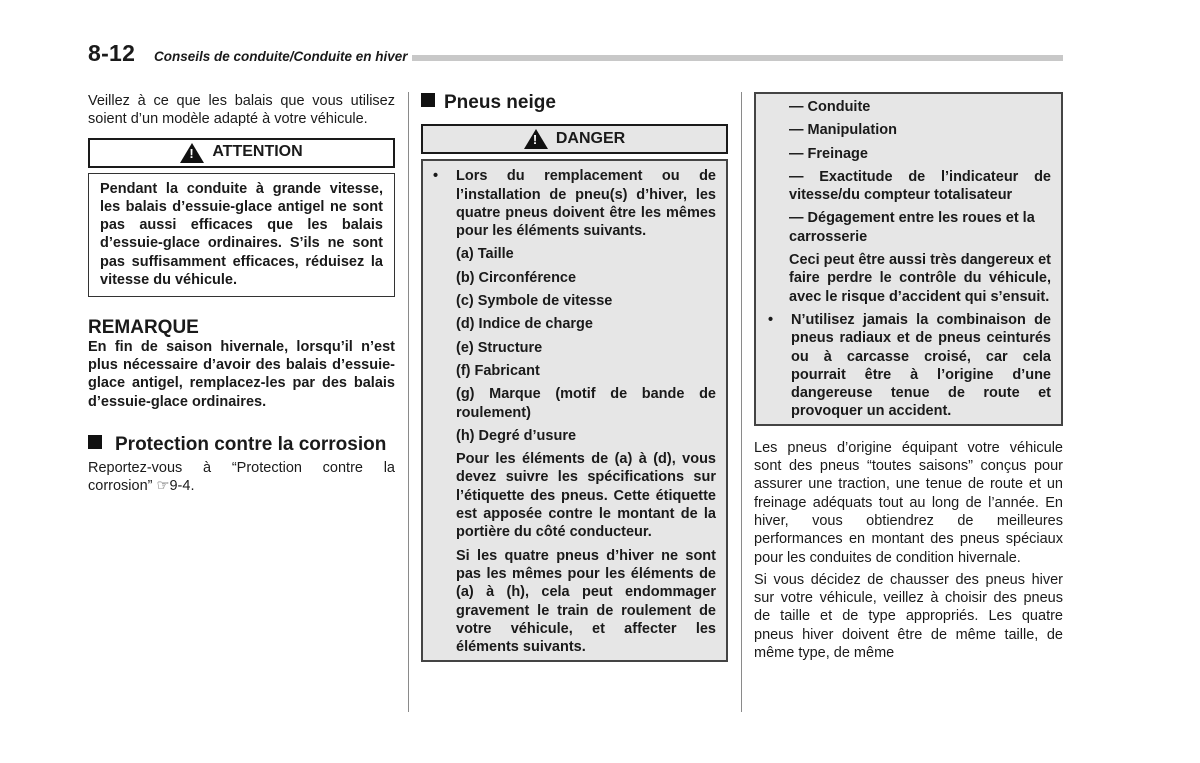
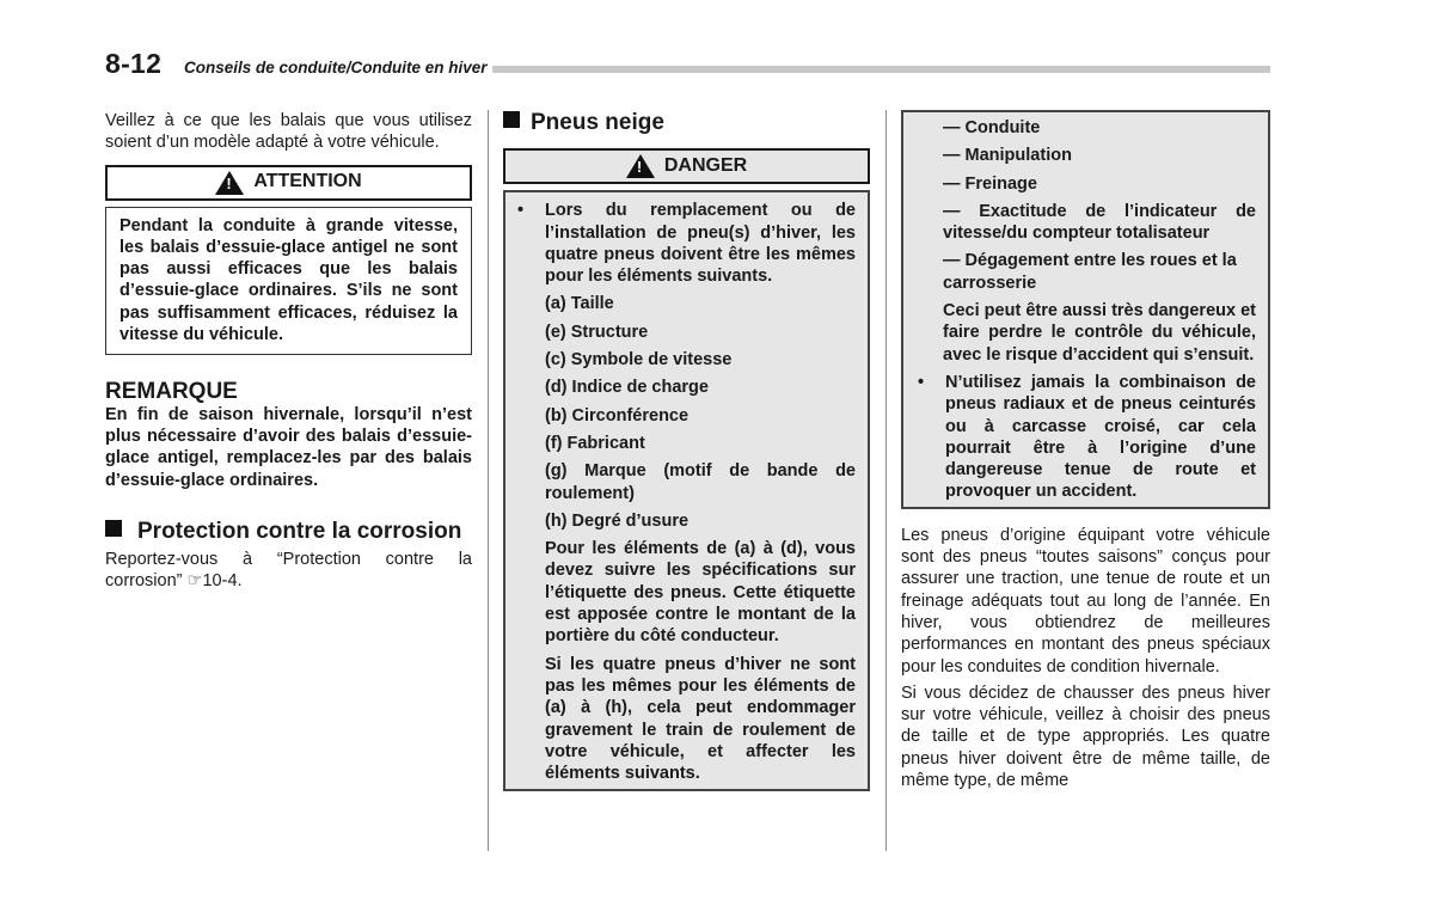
  8-12
  Conseils de conduite/Conduite en hiver
  Veillez à ce que les balais que vous utilisez soient d’un modèle adapté à votre véhicule.
  ATTENTION
  Pendant la conduite à grande vitesse, les balais d’essuie-glace antigel ne sont pas aussi efficaces que les balais d’essuie-glace ordinaires. S’ils ne sont pas suffisamment efficaces, réduisez la vitesse du véhicule.
  REMARQUE
  En fin de saison hivernale, lorsqu’il n’est plus nécessaire d’avoir des balais d’essuie-glace antigel, remplacez-les par des balais d’essuie-glace ordinaires.
  Protection contre la corrosion
- Reportez-vous à “Protection contre la corrosion” ☞9-4.
+ Reportez-vous à “Protection contre la corrosion” ☞10-4.
  Pneus neige
  DANGER
  •
  Lors du remplacement ou de l’installation de pneu(s) d’hiver, les quatre pneus doivent être les mêmes pour les éléments suivants.
  (a) Taille
- (b) Circonférence
+ (e) Structure
  (c) Symbole de vitesse
  (d) Indice de charge
- (e) Structure
+ (b) Circonférence
  (f) Fabricant
  (g) Marque (motif de bande de roulement)
  (h) Degré d’usure
  Pour les éléments de (a) à (d), vous devez suivre les spécifications sur l’étiquette des pneus. Cette étiquette est apposée contre le montant de la portière du côté conducteur.
  Si les quatre pneus d’hiver ne sont pas les mêmes pour les éléments de (a) à (h), cela peut endommager gravement le train de roulement de votre véhicule, et affecter les éléments suivants.
  — Conduite
  — Manipulation
  — Freinage
  — Exactitude de l’indicateur de vitesse/du compteur totalisateur
  — Dégagement entre les roues et la carrosserie
  Ceci peut être aussi très dangereux et faire perdre le contrôle du véhicule, avec le risque d’accident qui s’ensuit.
  •
  N’utilisez jamais la combinaison de pneus radiaux et de pneus ceinturés ou à carcasse croisé, car cela pourrait être à l’origine d’une dangereuse tenue de route et provoquer un accident.
  Les pneus d’origine équipant votre véhicule sont des pneus “toutes saisons” conçus pour assurer une traction, une tenue de route et un freinage adéquats tout au long de l’année. En hiver, vous obtiendrez de meilleures performances en montant des pneus spéciaux pour les conduites de condition hivernale.
  Si vous décidez de chausser des pneus hiver sur votre véhicule, veillez à choisir des pneus de taille et de type appropriés. Les quatre pneus hiver doivent être de même taille, de même type, de même
